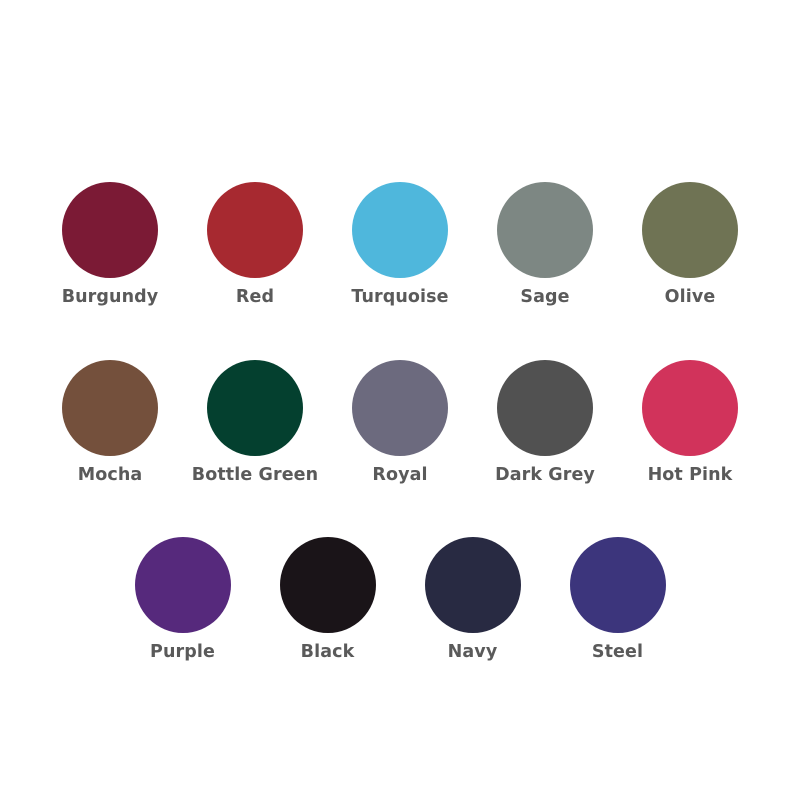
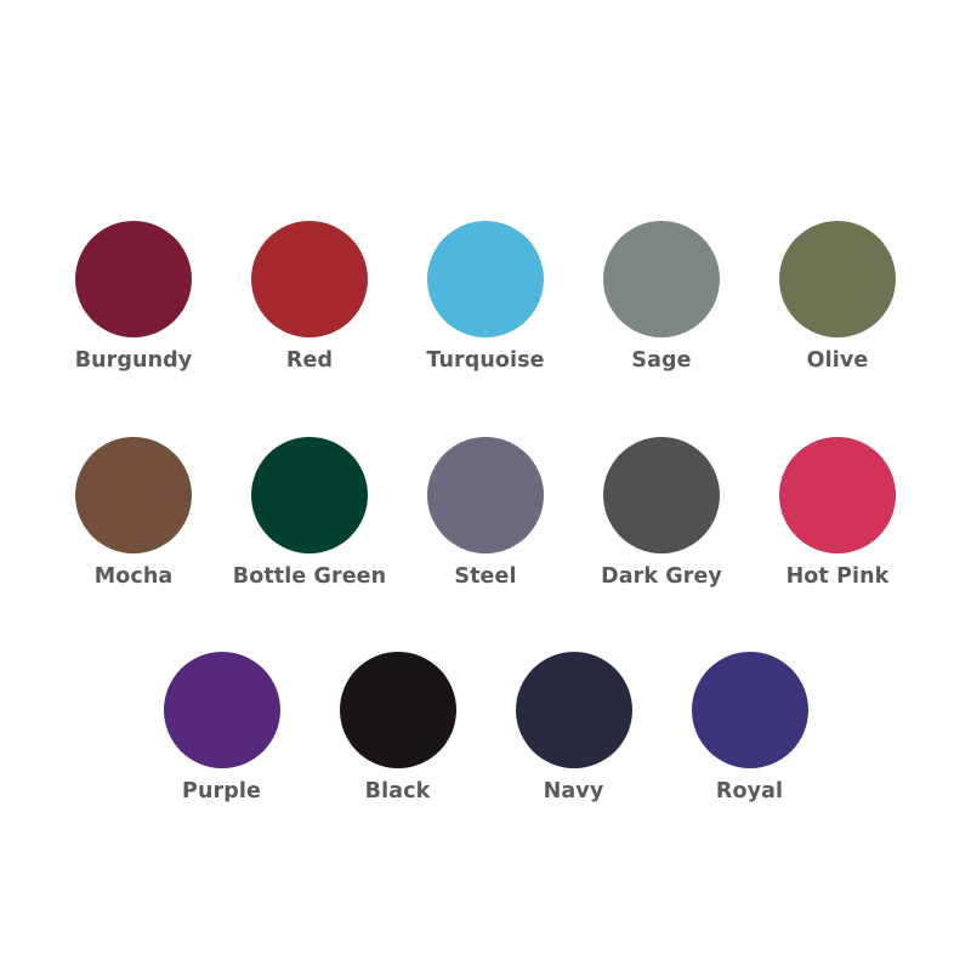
  Burgundy
  Red
  Turquoise
  Sage
  Olive
  Mocha
  Bottle Green
- Royal
+ Steel
  Dark Grey
  Hot Pink
  Purple
  Black
  Navy
- Steel
+ Royal
